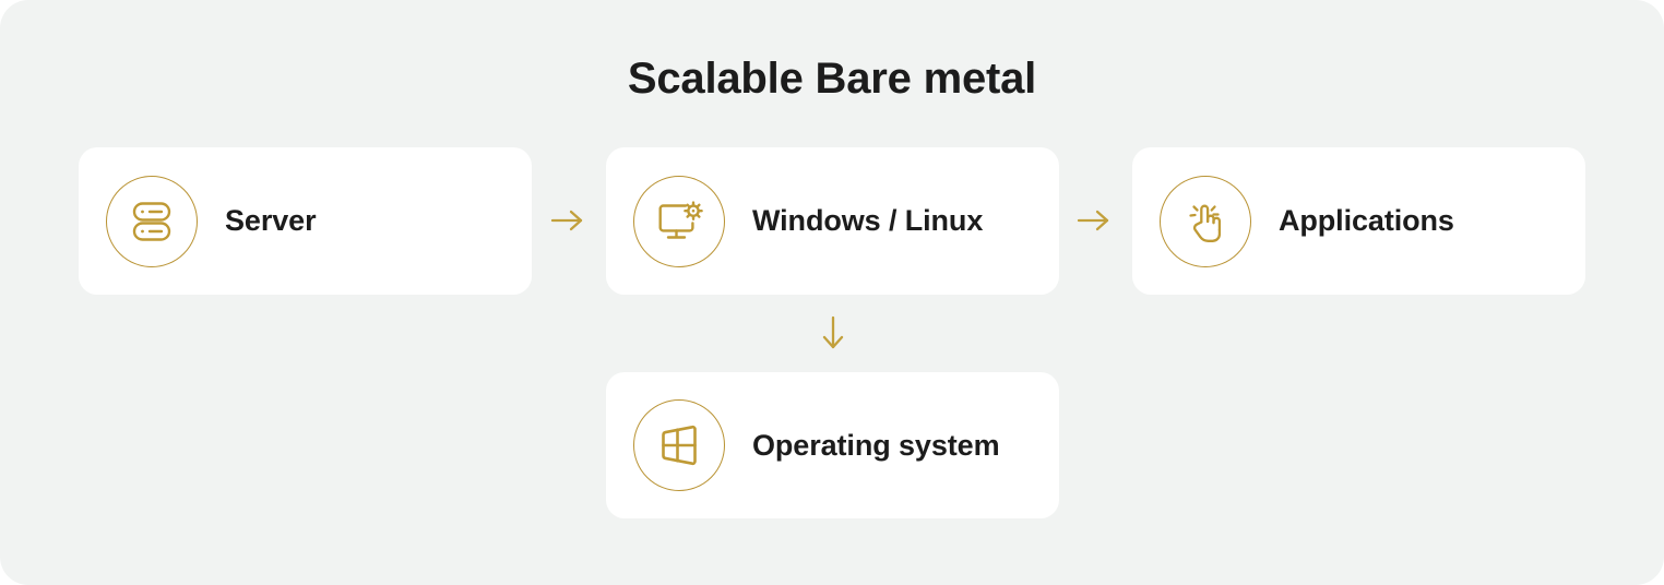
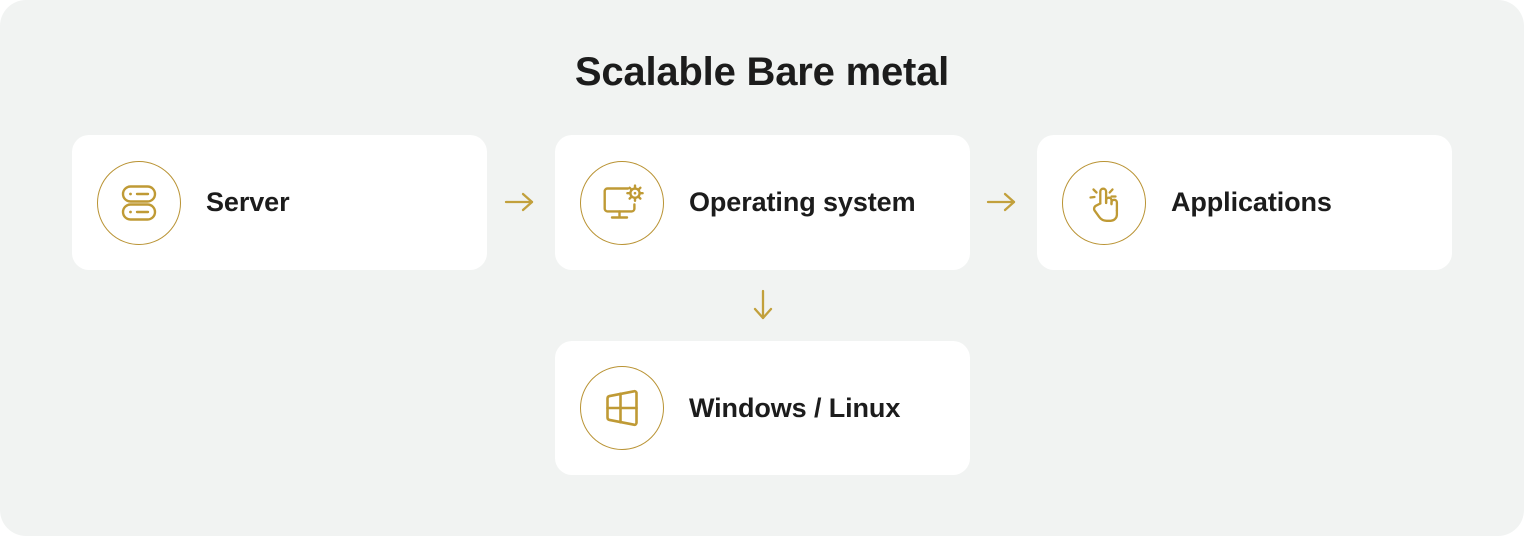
  Scalable Bare metal
  Server
- Windows / Linux
+ Operating system
  Applications
- Operating system
+ Windows / Linux
